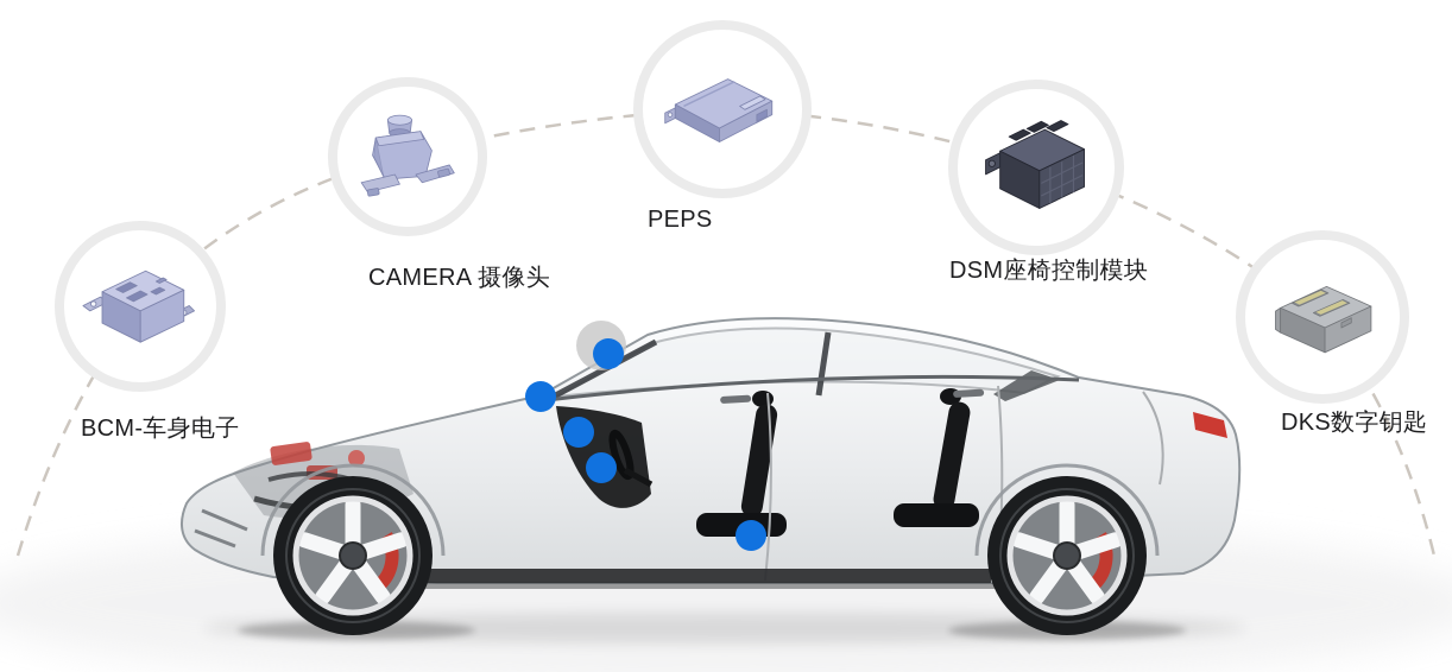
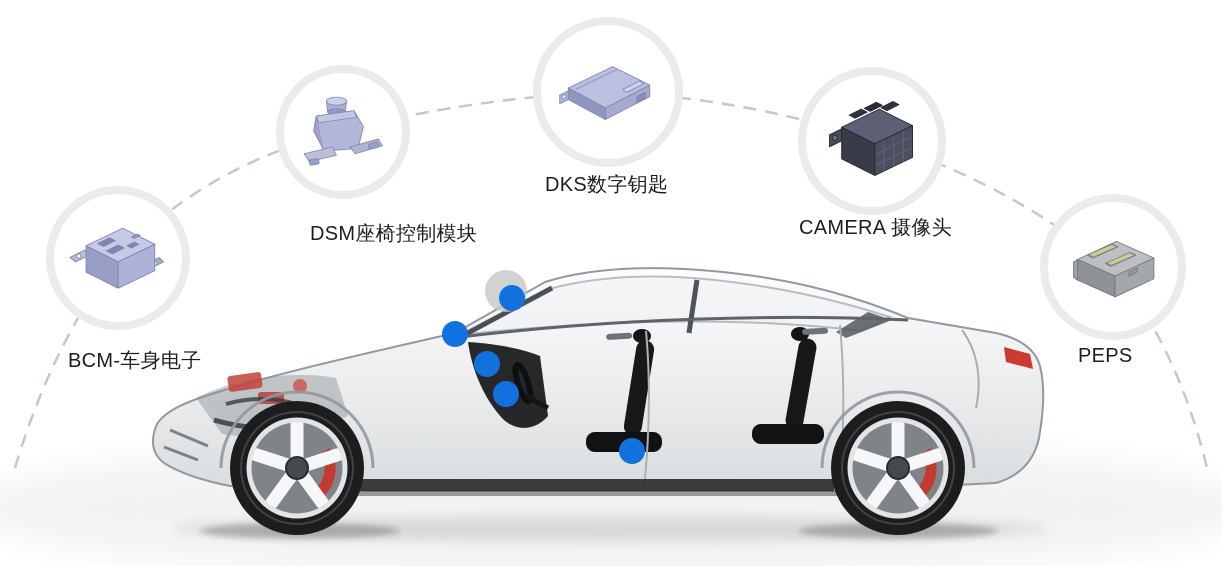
  BCM-车身电子
- CAMERA 摄像头
+ DSM座椅控制模块
- PEPS
+ DKS数字钥匙
- DSM座椅控制模块
+ CAMERA 摄像头
- DKS数字钥匙
+ PEPS
